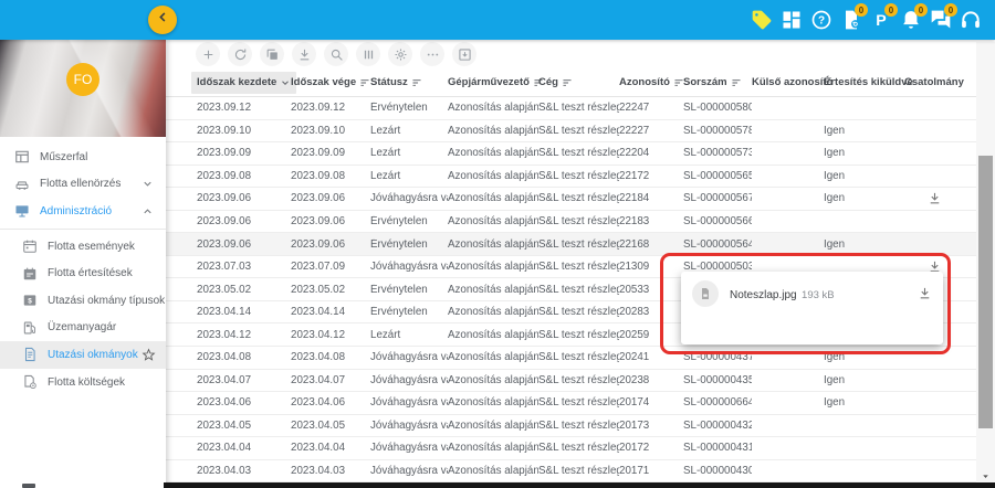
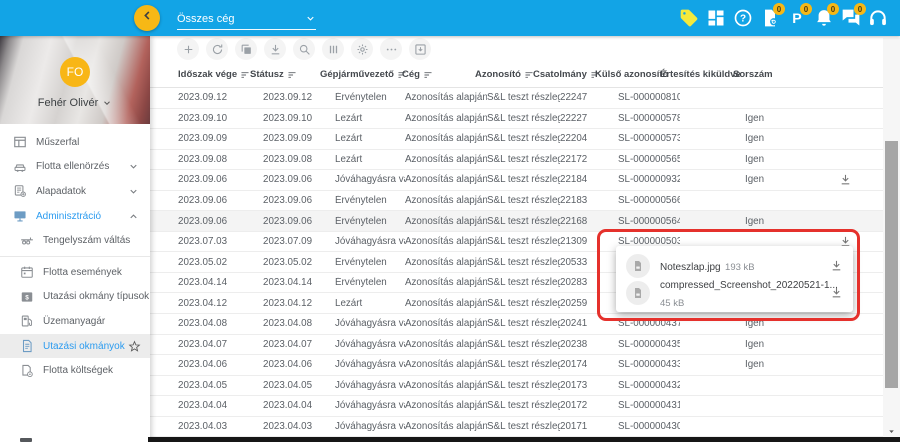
+ Összes cég
  ?
  0
  P
  0
  0
  0
  FO
+ Fehér Olivér
  Műszerfal
  Flotta ellenörzés
+ Alapadatok
  Adminisztráció
+ Tengelyszám váltás
  Flotta események
- Flotta értesítések
  Utazási okmány típusok
  Üzemanyagár
  Utazási okmányok
  Flotta költségek
- Időszak kezdete
  Időszak vége
  Státusz
  Gépjárművezető
  Cég
  Azonosító
- Sorszám
+ Csatolmány
  Külső azonosító
  Értesítés kiküldve
- Csatolmány
+ Sorszám
  2023.09.12
  2023.09.12
  Érvénytelen
  Azonosítás alapján
  S&L teszt részle
  22247
- SL-000000580
+ SL-000000810
  2023.09.10
  2023.09.10
  Lezárt
  Azonosítás alapján
  S&L teszt részle
  22227
  SL-000000578
  Igen
  2023.09.09
  2023.09.09
  Lezárt
  Azonosítás alapján
  S&L teszt részle
  22204
  SL-000000573
  Igen
  2023.09.08
  2023.09.08
  Lezárt
  Azonosítás alapján
  S&L teszt részle
  22172
  SL-000000565
  Igen
  2023.09.06
  2023.09.06
  Jóváhagyásra v
  Azonosítás alapján
  S&L teszt részle
  22184
- SL-000000567
+ SL-000000932
  Igen
  2023.09.06
  2023.09.06
  Érvénytelen
  Azonosítás alapján
  S&L teszt részle
  22183
  SL-000000566
  2023.09.06
  2023.09.06
  Érvénytelen
  Azonosítás alapján
  S&L teszt részle
  22168
  SL-000000564
  Igen
  2023.07.03
  2023.07.09
  Jóváhagyásra v
  Azonosítás alapján
  S&L teszt részle
  21309
  SL-000000503
  2023.05.02
  2023.05.02
  Érvénytelen
  Azonosítás alapján
  S&L teszt részle
  20533
  2023.04.14
  2023.04.14
  Érvénytelen
  Azonosítás alapján
  S&L teszt részle
  20283
  2023.04.12
  2023.04.12
  Lezárt
  Azonosítás alapján
  S&L teszt részle
  20259
  2023.04.08
  2023.04.08
  Jóváhagyásra v
  Azonosítás alapján
  S&L teszt részle
  20241
  SL-000000437
  Igen
  2023.04.07
  2023.04.07
  Jóváhagyásra v
  Azonosítás alapján
  S&L teszt részle
  20238
  SL-000000435
  Igen
  2023.04.06
  2023.04.06
  Jóváhagyásra v
  Azonosítás alapján
  S&L teszt részle
  20174
- SL-000000664
+ SL-000000433
  Igen
  2023.04.05
  2023.04.05
  Jóváhagyásra v
  Azonosítás alapján
  S&L teszt részle
  20173
  SL-000000432
  2023.04.04
  2023.04.04
  Jóváhagyásra v
  Azonosítás alapján
  S&L teszt részle
  20172
  SL-000000431
  2023.04.03
  2023.04.03
  Jóváhagyásra v
  Azonosítás alapján
  S&L teszt részle
  20171
  SL-000000430
  Noteszlap.jpg 193 kB
+ compressed_Screenshot_20220521-1... 45 kB
